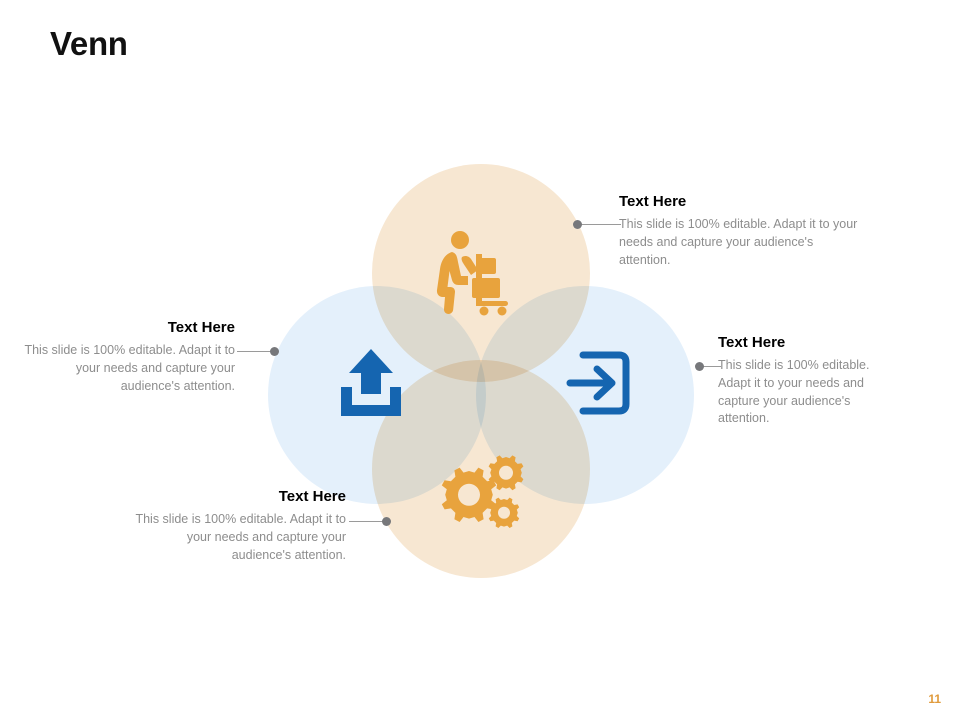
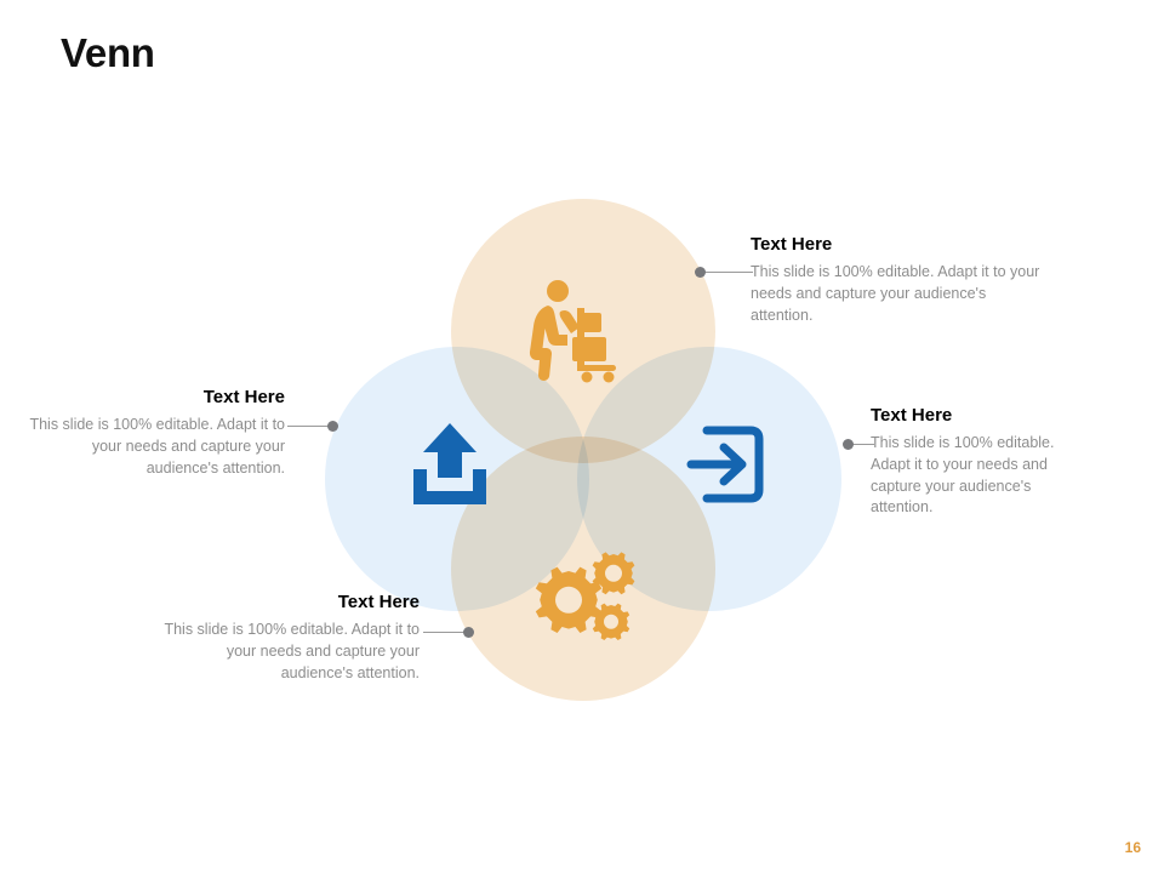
  Venn
  Text Here
  This slide is 100% editable. Adapt it to your needs and capture your audience's attention.
  Text Here
  This slide is 100% editable. Adapt it to your needs and capture your audience's attention.
  Text Here
  This slide is 100% editable. Adapt it to your needs and capture your audience's attention.
  Text Here
  This slide is 100% editable. Adapt it to your needs and capture your audience's attention.
- 11
+ 16
